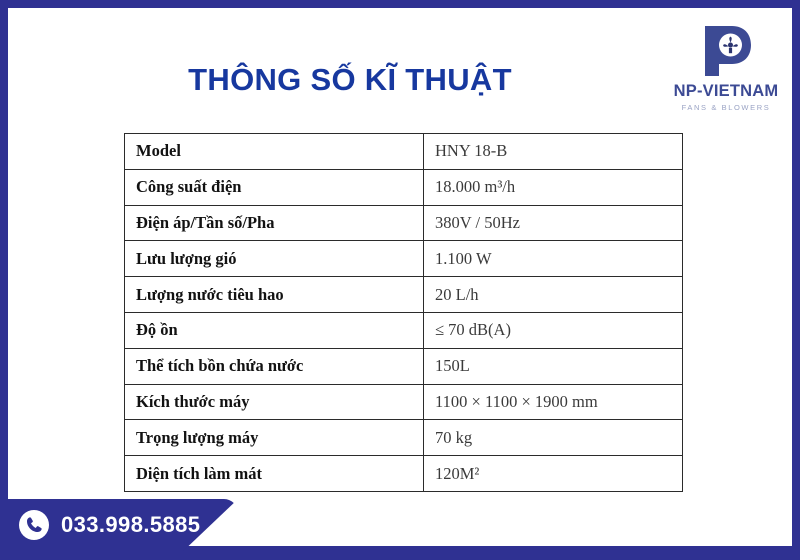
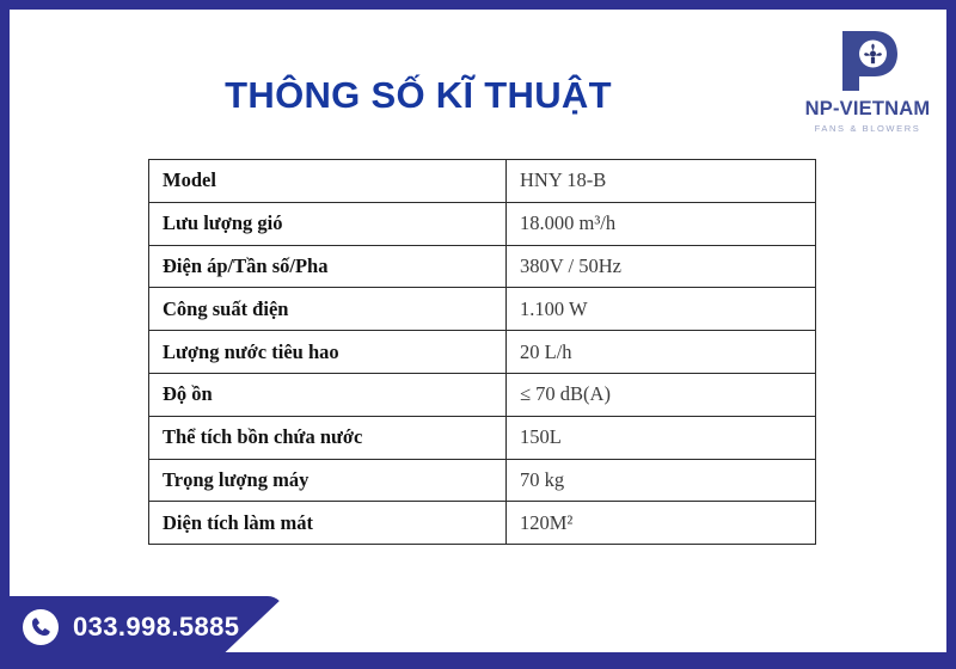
  THÔNG SỐ KĨ THUẬT
  NP-VIETNAM
  FANS & BLOWERS
  Model	HNY 18-B
- Công suất điện	18.000 m³/h
+ Lưu lượng gió	18.000 m³/h
  Điện áp/Tần số/Pha	380V / 50Hz
- Lưu lượng gió	1.100 W
+ Công suất điện	1.100 W
  Lượng nước tiêu hao	20 L/h
  Độ ồn	≤ 70 dB(A)
  Thể tích bồn chứa nước	150L
- Kích thước máy	1100 × 1100 × 1900 mm
  Trọng lượng máy	70 kg
  Diện tích làm mát	120M²
  033.998.5885
